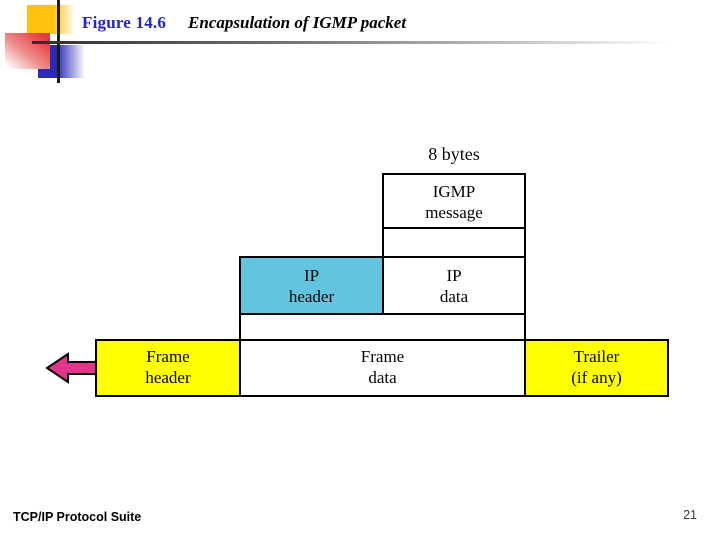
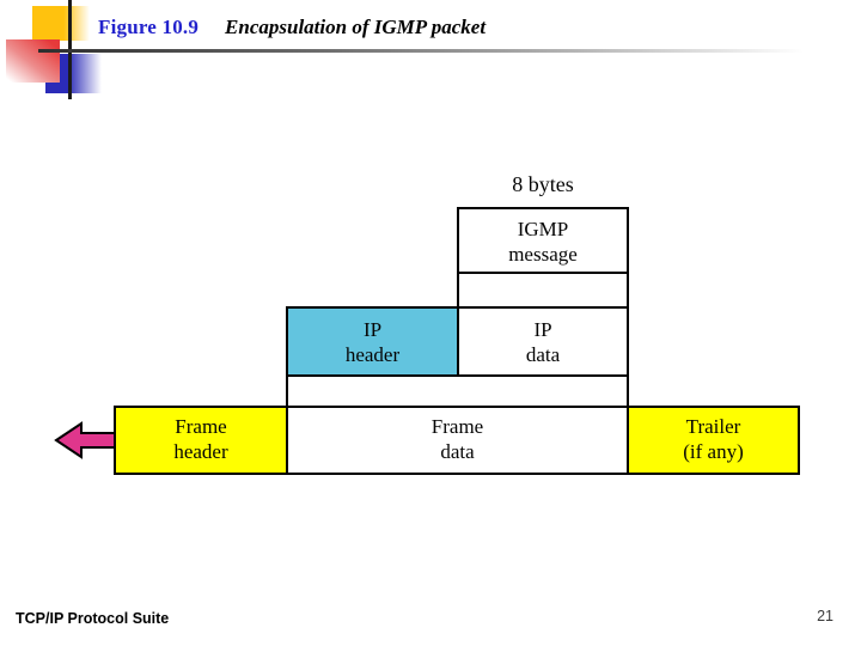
- Figure 14.6 Encapsulation of IGMP packet
+ Figure 10.9 Encapsulation of IGMP packet
  8 bytes
  IGMP
  message
  IP
  header
  IP
  data
  Frame
  header
  Frame
  data
  Trailer
  (if any)
  TCP/IP Protocol Suite
  21
